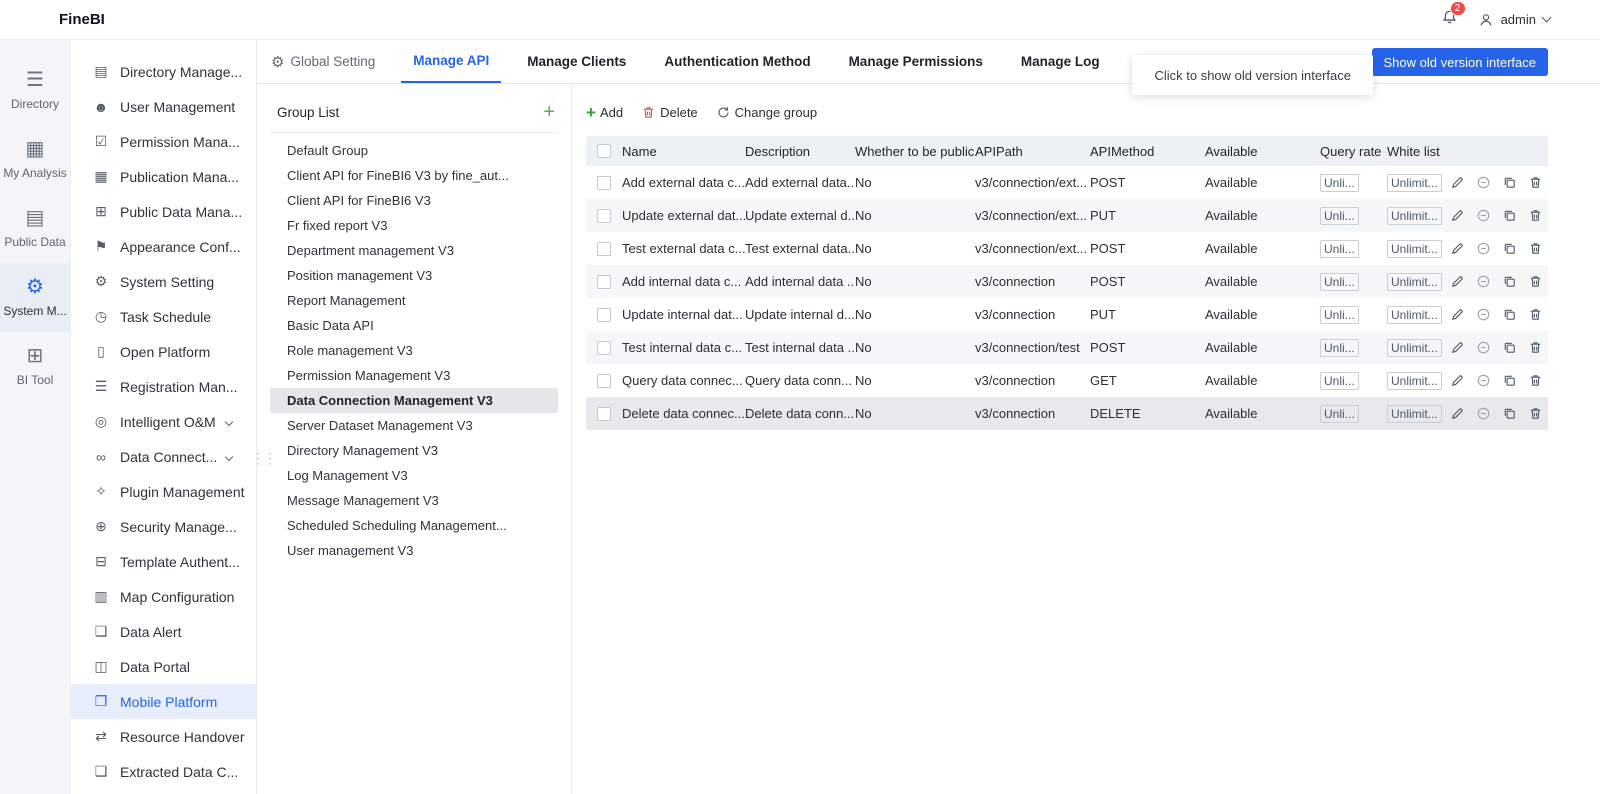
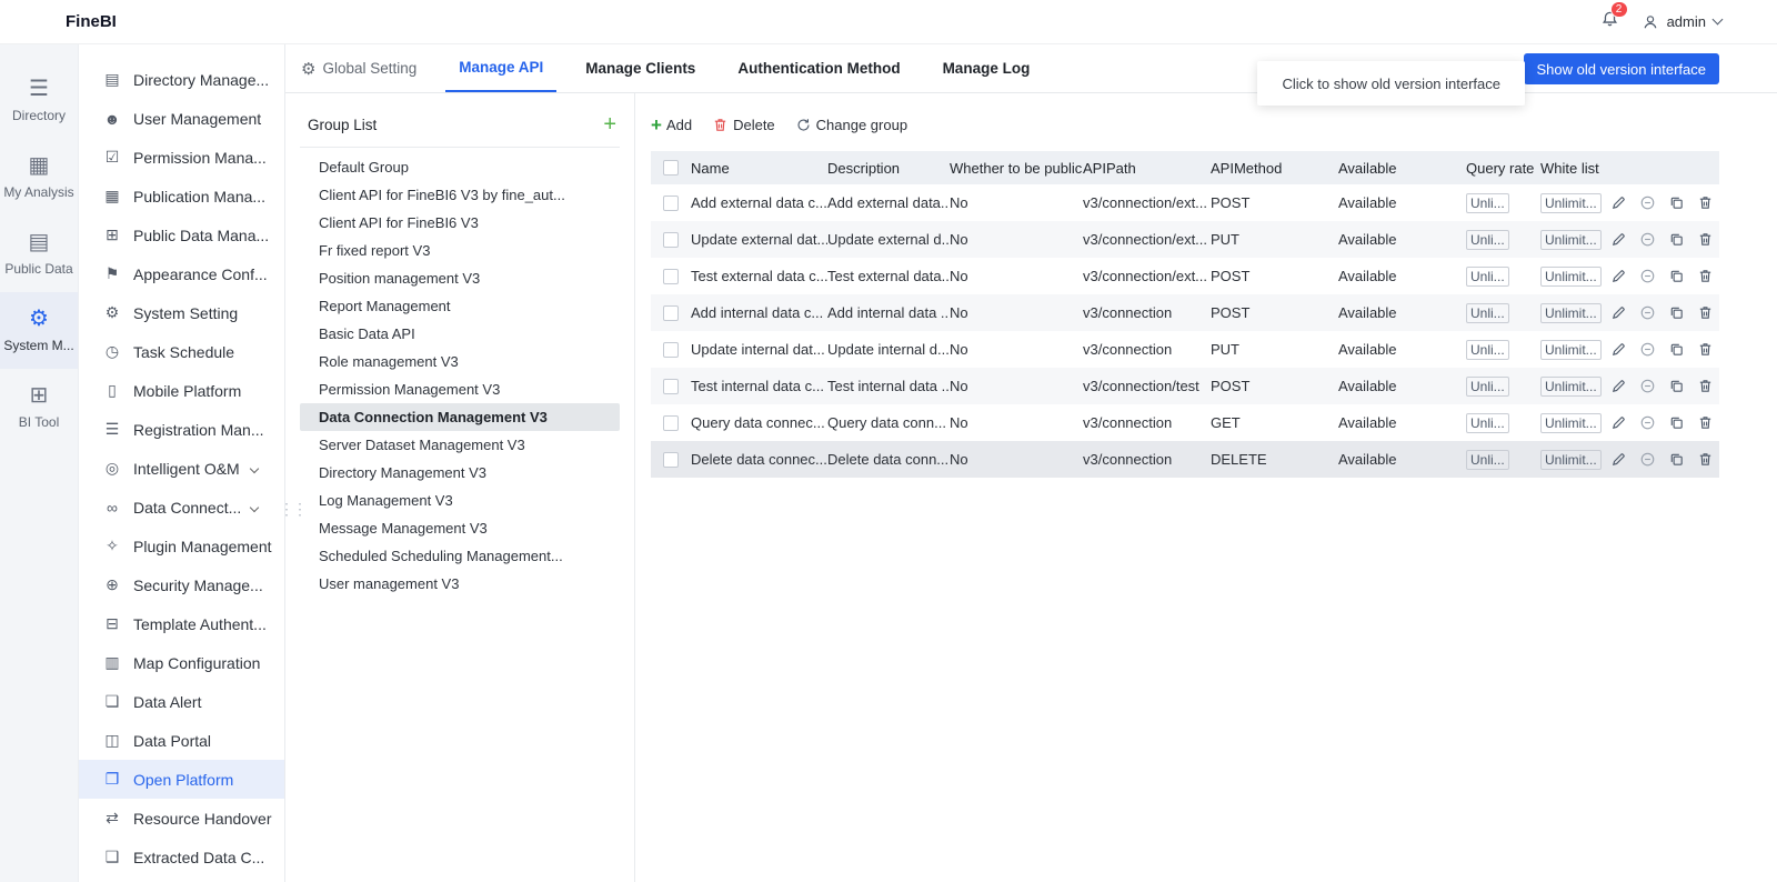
  FineBI
  2
  admin
  ☰
  Directory
  ▦
  My Analysis
  ▤
  Public Data
  ⚙
  System M...
  ⊞
  BI Tool
  ▤
  Directory Manage...
  ☻
  User Management
  ☑
  Permission Mana...
  ▦
  Publication Mana...
  ⊞
  Public Data Mana...
  ⚑
  Appearance Conf...
  ⚙
  System Setting
  ◷
  Task Schedule
  ▯
- Open Platform
+ Mobile Platform
  ☰
  Registration Man...
  ◎
  Intelligent O&M
  ∞
  Data Connect...
  ✧
  Plugin Management
  ⊕
  Security Manage...
  ⊟
  Template Authent...
  ▥
  Map Configuration
  ❏
  Data Alert
  ◫
  Data Portal
  ❐
- Mobile Platform
+ Open Platform
  ⇄
  Resource Handover
  ❑
  Extracted Data C...
  ⚙
  Global Setting
  Manage API
  Manage Clients
  Authentication Method
- Manage Permissions
  Manage Log
  Click to show old version interface
  Show old version interface
  Group List
  +
  Default Group
  Client API for FineBI6 V3 by fine_aut...
  Client API for FineBI6 V3
  Fr fixed report V3
- Department management V3
  Position management V3
  Report Management
  Basic Data API
  Role management V3
  Permission Management V3
  Data Connection Management V3
  Server Dataset Management V3
  Directory Management V3
  Log Management V3
  Message Management V3
  Scheduled Scheduling Management...
  User management V3
  +
  Add
  Delete
  Change group
  Name
  Description
  Whether to be public
  APIPath
  APIMethod
  Available
  Query rate
  White list
  Add external data c...
  Add external data..
  No
  v3/connection/ext...
  POST
  Available
  Unli...
  Unlimit...
  Update external dat...
  Update external d..
  No
  v3/connection/ext...
  PUT
  Available
  Unli...
  Unlimit...
  Test external data c...
  Test external data..
  No
  v3/connection/ext...
  POST
  Available
  Unli...
  Unlimit...
  Add internal data c...
  Add internal data ..
  No
  v3/connection
  POST
  Available
  Unli...
  Unlimit...
  Update internal dat...
  Update internal d...
  No
  v3/connection
  PUT
  Available
  Unli...
  Unlimit...
  Test internal data c...
  Test internal data ..
  No
  v3/connection/test
  POST
  Available
  Unli...
  Unlimit...
  Query data connec...
  Query data conn...
  No
  v3/connection
  GET
  Available
  Unli...
  Unlimit...
  Delete data connec...
  Delete data conn...
  No
  v3/connection
  DELETE
  Available
  Unli...
  Unlimit...
  ⋮⋮
